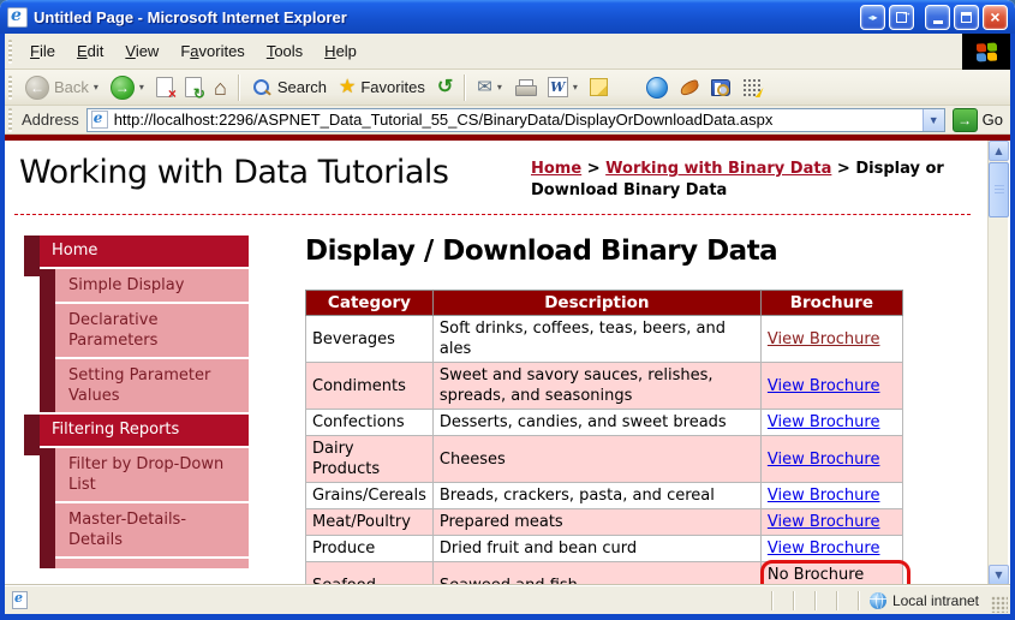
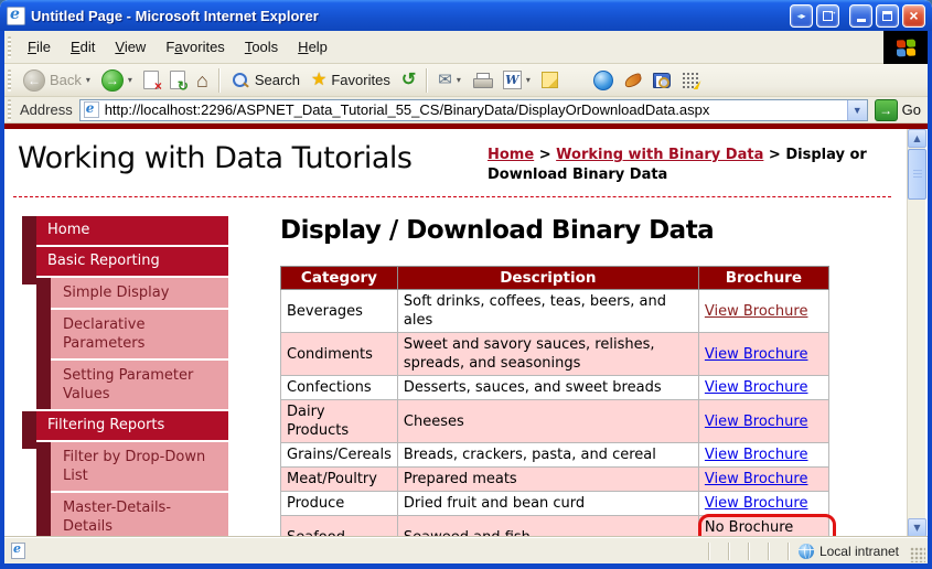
  e
  Untitled Page - Microsoft Internet Explorer
  ◂▸
  ×
  File
  Edit
  View
  Favorites
  Tools
  Help
  ←
  Back
  ▾
  →
  ▾
  ×
  ↻
  ⌂
  Search
  ★
  Favorites
  ↺
  ✉
  ▾
  W
  ▾
  Address
  e
  http://localhost:2296/ASPNET_Data_Tutorial_55_CS/BinaryData/DisplayOrDownloadData.aspx
  ▼
  →
  Go
  Working with Data Tutorials
  Home > Working with Binary Data > Display or Download Binary Data
  Home
+ Basic Reporting
  Simple Display
  Declarative Parameters
  Setting Parameter Values
  Filtering Reports
  Filter by Drop-Down List
  Master-Details-Details
  Display / Download Binary Data
  Category	Description	Brochure
  Beverages	Soft drinks, coffees, teas, beers, and ales	View Brochure
  Condiments	Sweet and savory sauces, relishes, spreads, and seasonings	View Brochure
- Confections	Desserts, candies, and sweet breads	View Brochure
+ Confections	Desserts, sauces, and sweet breads	View Brochure
  Dairy Products	Cheeses	View Brochure
  Grains/Cereals	Breads, crackers, pasta, and cereal	View Brochure
  Meat/Poultry	Prepared meats	View Brochure
  Produce	Dried fruit and bean curd	View Brochure
  ▲
  ▼
  e
  Local intranet
